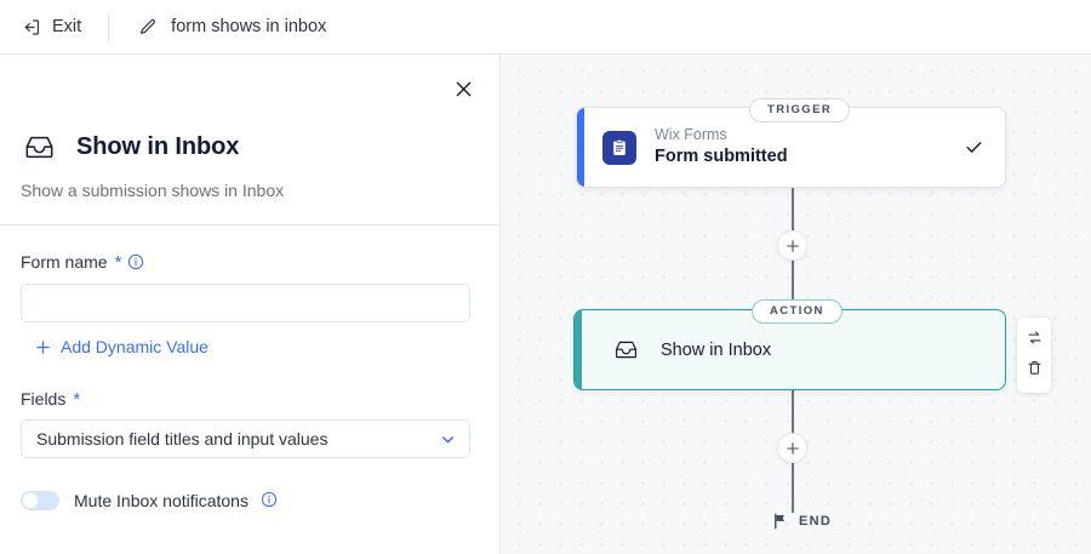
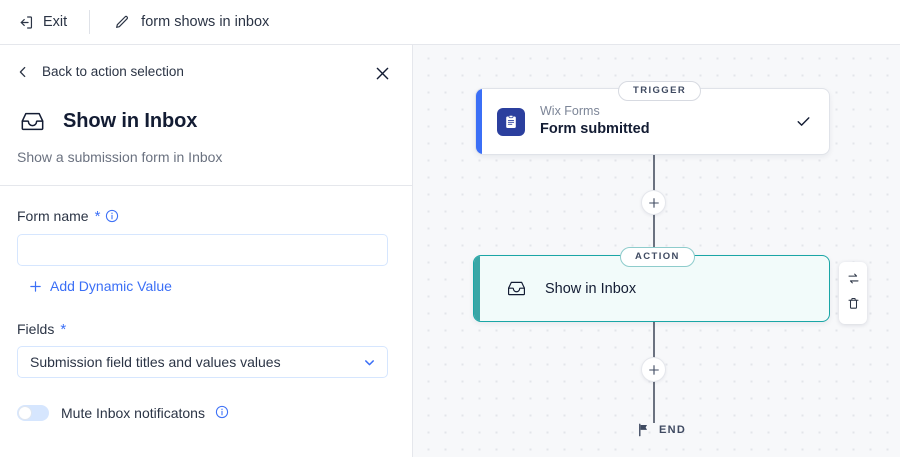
  Exit
  form shows in inbox
+ Back to action selection
  Show in Inbox
- Show a submission shows in Inbox
+ Show a submission form in Inbox
  Form name
  *
  Add Dynamic Value
  Fields
  *
- Submission field titles and input values
+ Submission field titles and values values
  Mute Inbox notificatons
  TRIGGER
  Wix Forms
  Form submitted
  ACTION
  Show in Inbox
  END
